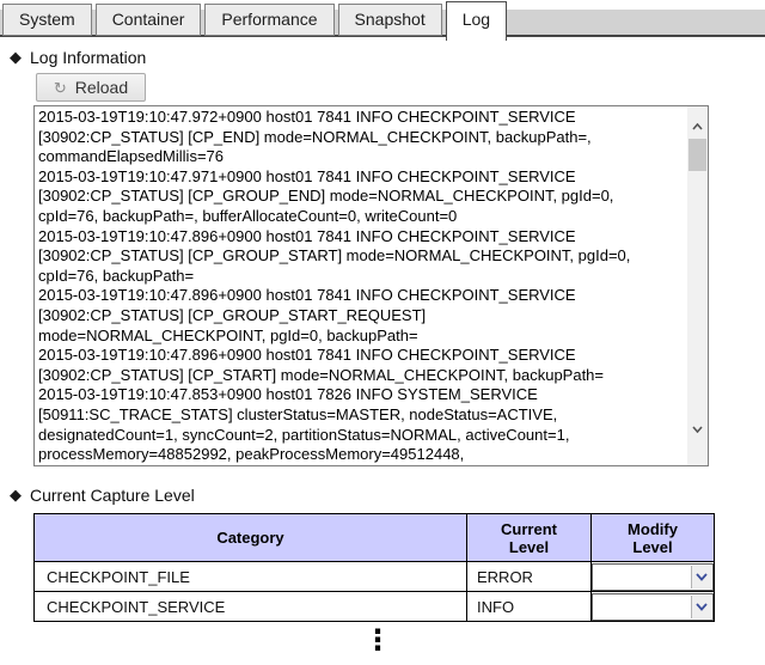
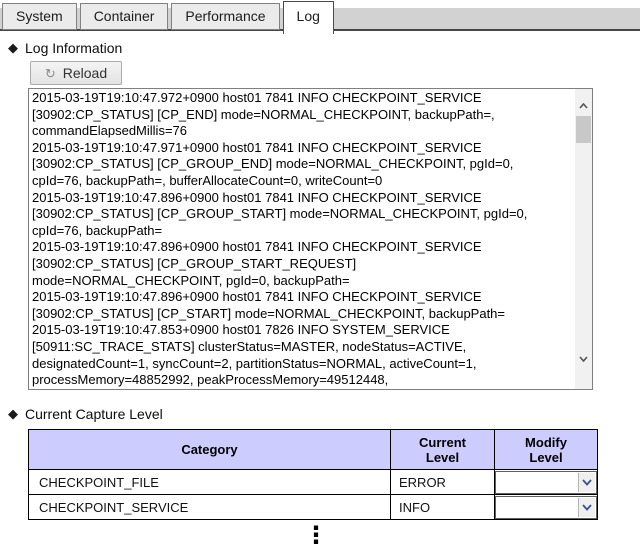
  System
  Container
  Performance
- Snapshot
  Log
  ◆
  Log Information
  ↻
  Reload
  2015-03-19T19:10:47.972+0900 host01 7841 INFO CHECKPOINT_SERVICE
  [30902:CP_STATUS] [CP_END] mode=NORMAL_CHECKPOINT, backupPath=,
  commandElapsedMillis=76
  2015-03-19T19:10:47.971+0900 host01 7841 INFO CHECKPOINT_SERVICE
  [30902:CP_STATUS] [CP_GROUP_END] mode=NORMAL_CHECKPOINT, pgId=0,
  cpId=76, backupPath=, bufferAllocateCount=0, writeCount=0
  2015-03-19T19:10:47.896+0900 host01 7841 INFO CHECKPOINT_SERVICE
  [30902:CP_STATUS] [CP_GROUP_START] mode=NORMAL_CHECKPOINT, pgId=0,
  cpId=76, backupPath=
  2015-03-19T19:10:47.896+0900 host01 7841 INFO CHECKPOINT_SERVICE
  [30902:CP_STATUS] [CP_GROUP_START_REQUEST]
  mode=NORMAL_CHECKPOINT, pgId=0, backupPath=
  2015-03-19T19:10:47.896+0900 host01 7841 INFO CHECKPOINT_SERVICE
  [30902:CP_STATUS] [CP_START] mode=NORMAL_CHECKPOINT, backupPath=
  2015-03-19T19:10:47.853+0900 host01 7826 INFO SYSTEM_SERVICE
  [50911:SC_TRACE_STATS] clusterStatus=MASTER, nodeStatus=ACTIVE,
  designatedCount=1, syncCount=2, partitionStatus=NORMAL, activeCount=1,
  processMemory=48852992, peakProcessMemory=49512448,
  ◆
  Current Capture Level
  Category	Current Level	Modify Level
  CHECKPOINT_FILE	ERROR
  CHECKPOINT_SERVICE	INFO
  ⋮
